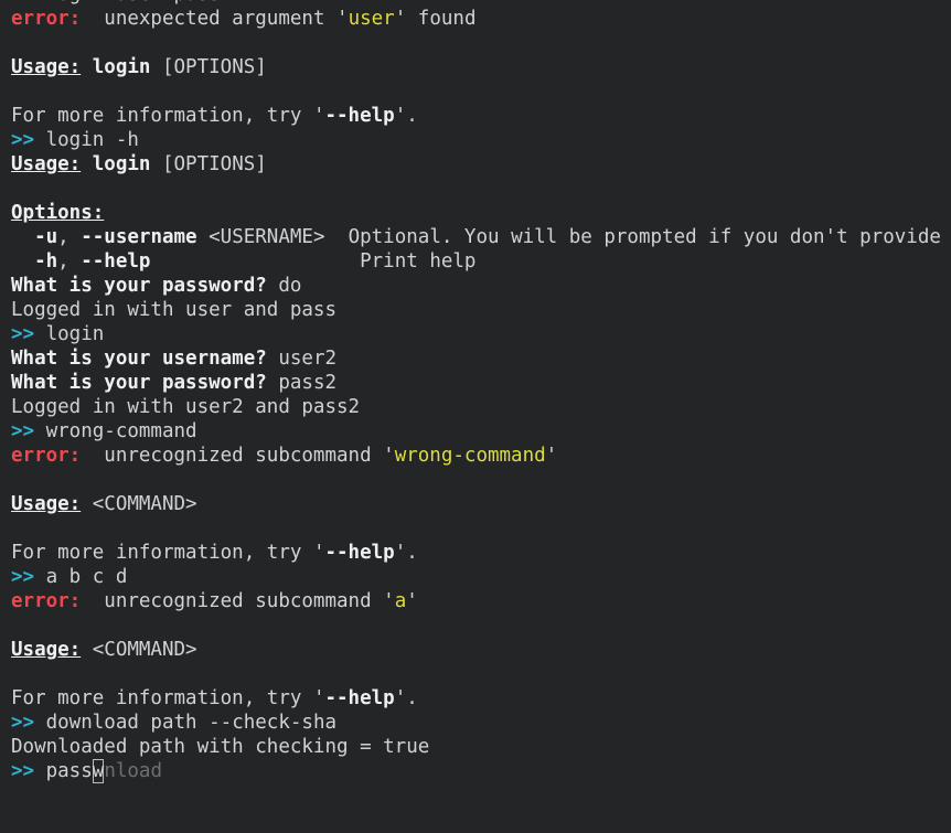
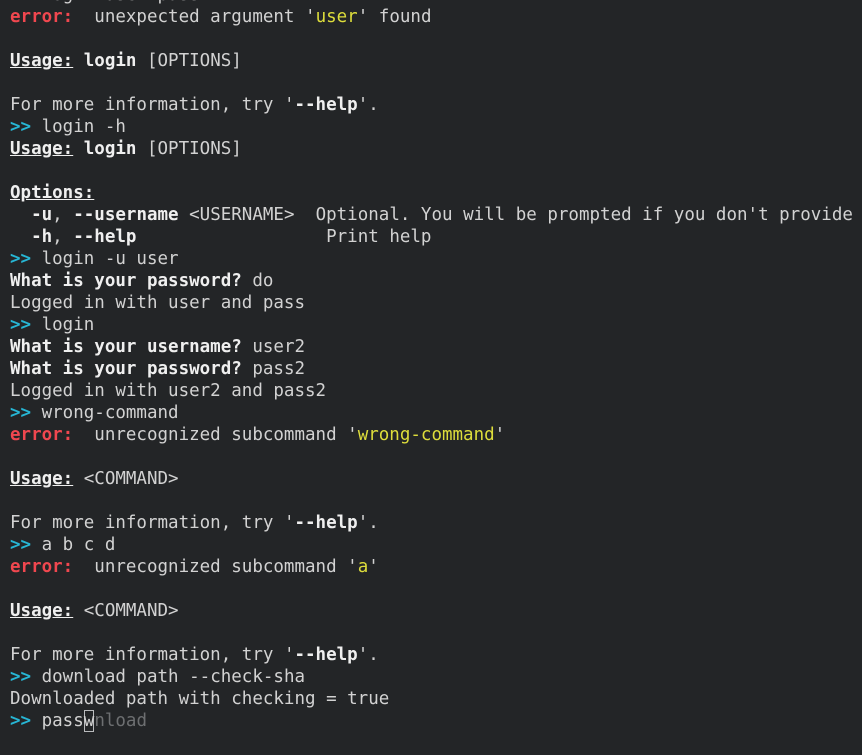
  error: unexpected argument 'user' found
  Usage: login [OPTIONS]
  For more information, try '--help'.
  >> login -h
  Usage: login [OPTIONS]
  Options:
  -u, --username <USERNAME> Optional. You will be prompted if you don't provide
  -h, --help Print help
+ >> login -u user
  What is your password? do
  Logged in with user and pass
  >> login
  What is your username? user2
  What is your password? pass2
  Logged in with user2 and pass2
  >> wrong-command
  error: unrecognized subcommand 'wrong-command'
  Usage: <COMMAND>
  For more information, try '--help'.
  >> a b c d
  error: unrecognized subcommand 'a'
  Usage: <COMMAND>
  For more information, try '--help'.
  >> download path --check-sha
  Downloaded path with checking = true
  >> passwnload
